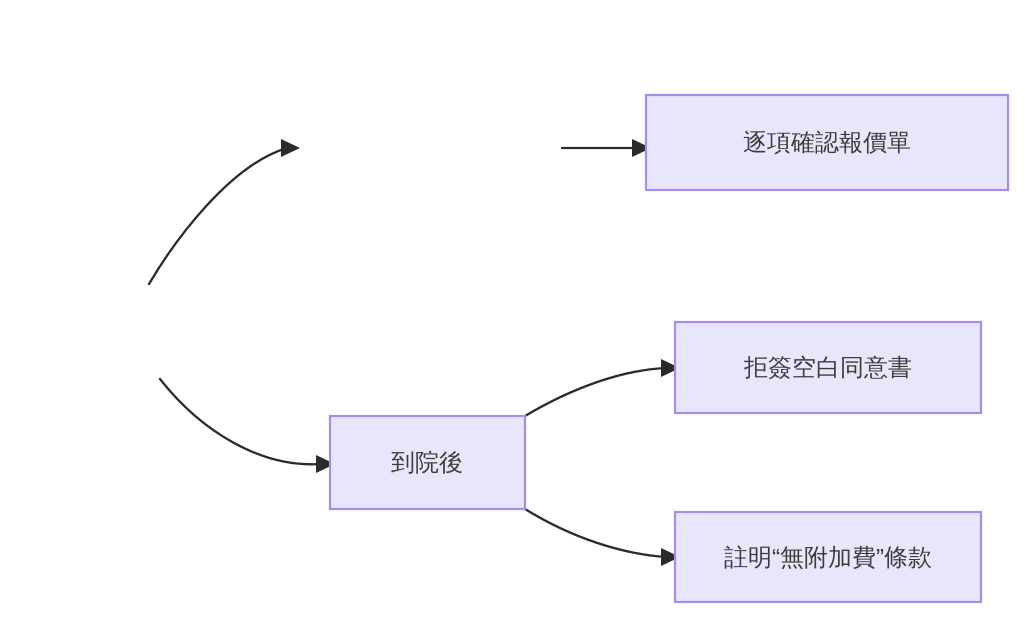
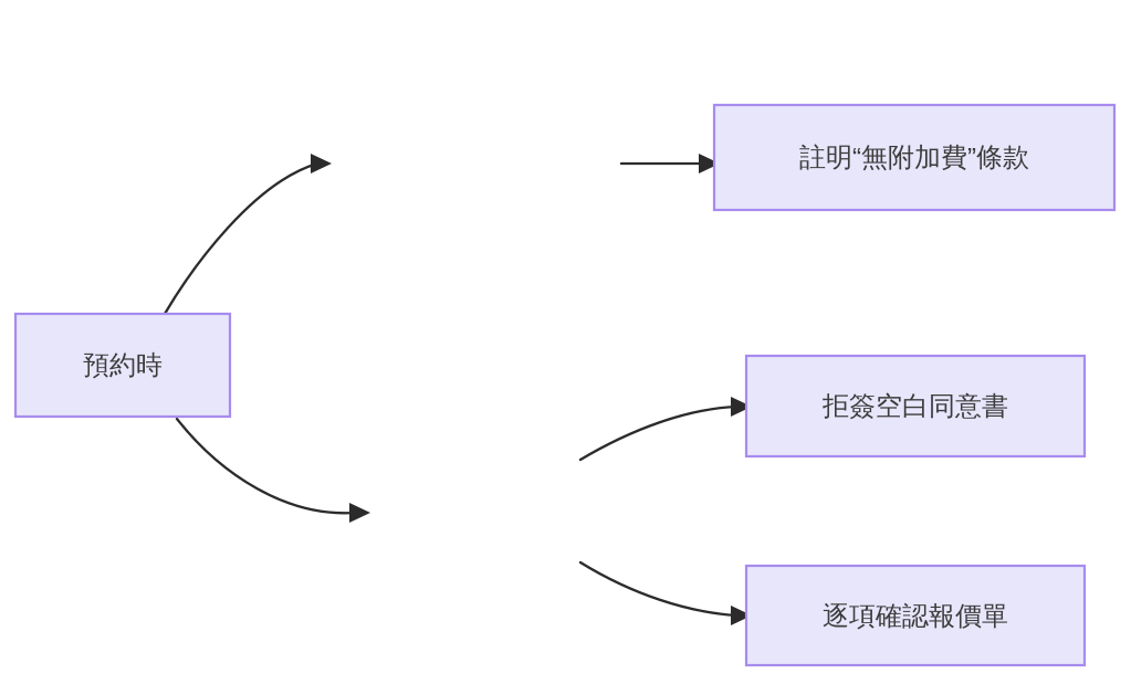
+ 預約時
- 逐項確認報價單
+ 註明“無附加費”條款
- 到院後
  拒簽空白同意書
- 註明“無附加費”條款
+ 逐項確認報價單
